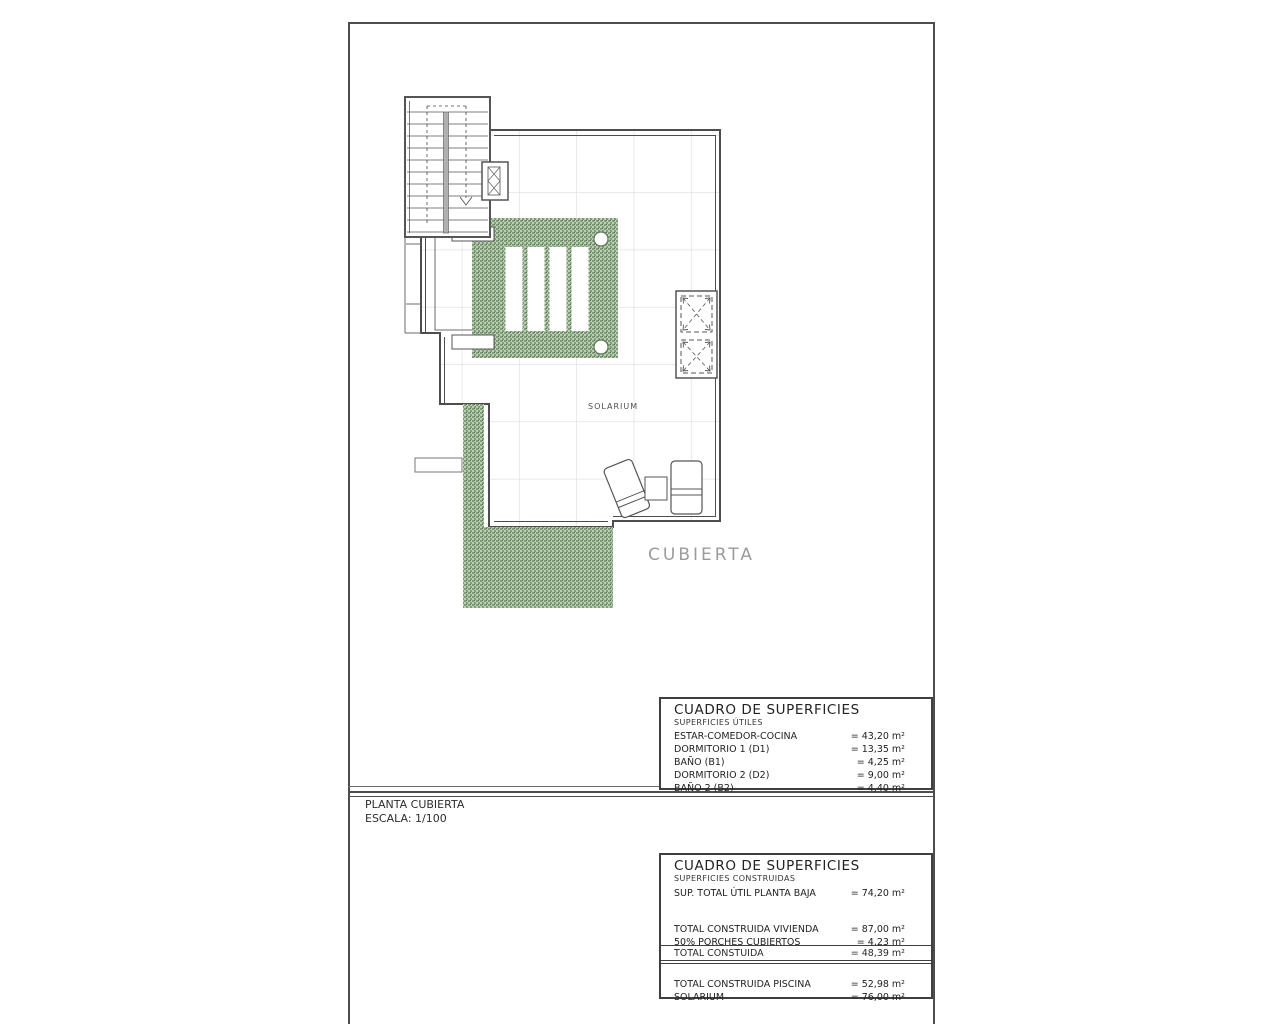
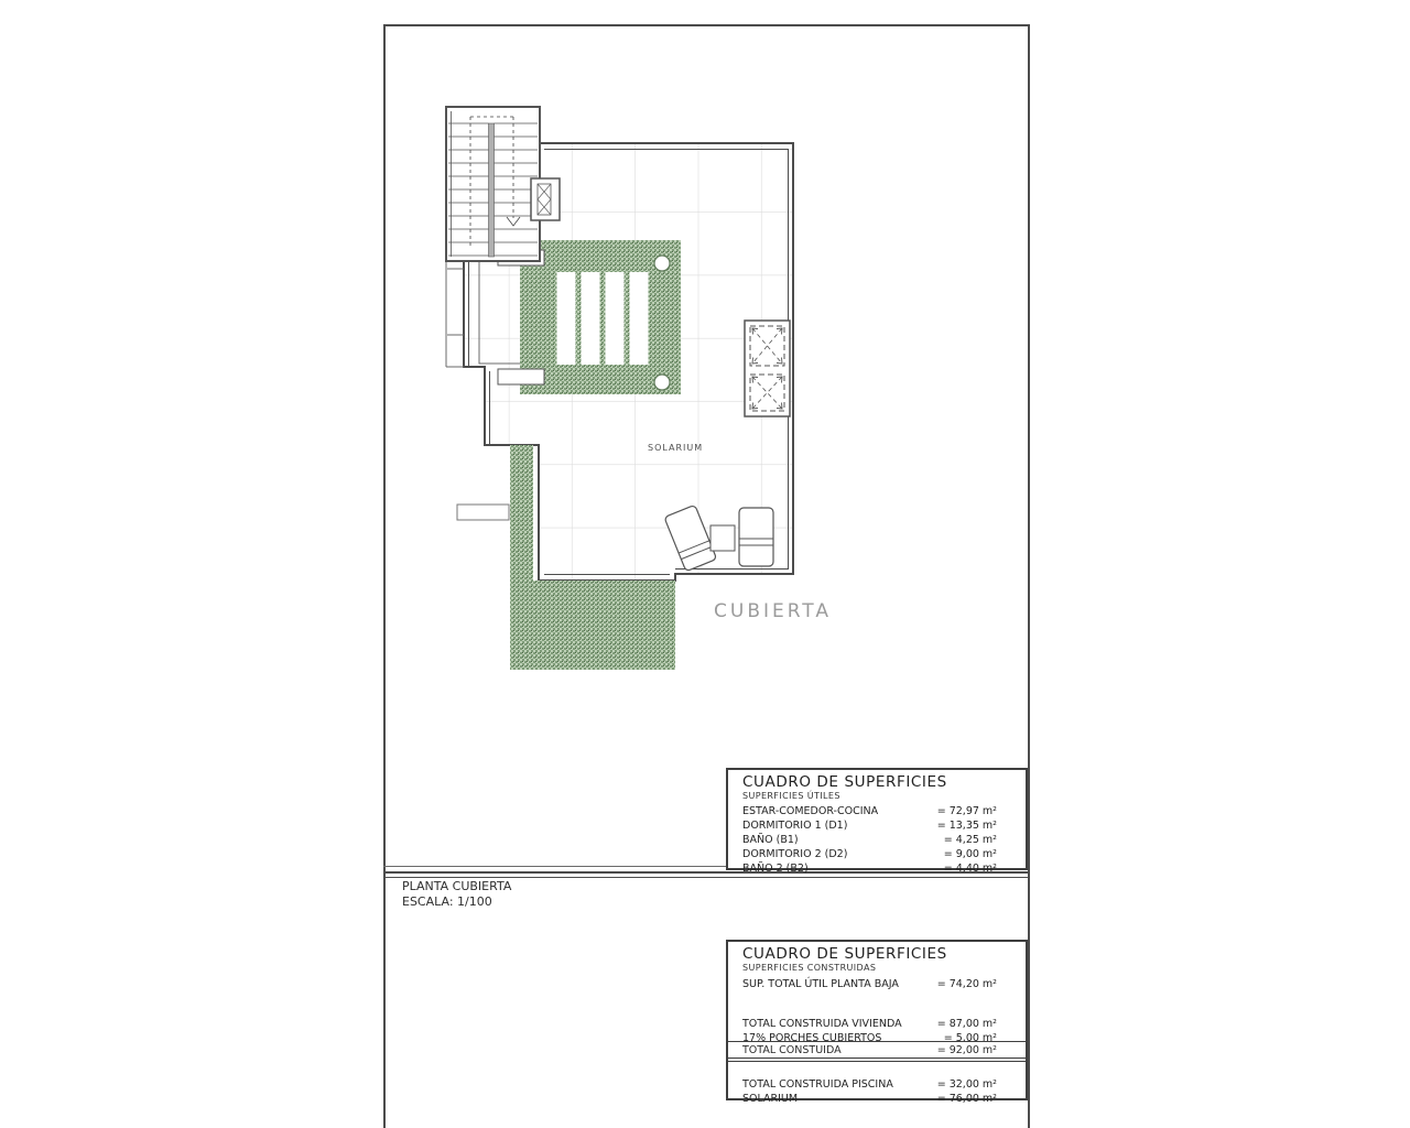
  SOLARIUM
  CUBIERTA
  CUADRO DE SUPERFICIES
  SUPERFICIES ÚTILES
  ESTAR-COMEDOR-COCINA
- = 43,20 m²
+ = 72,97 m²
  DORMITORIO 1 (D1)
  = 13,35 m²
  BAÑO (B1)
  = 4,25 m²
  DORMITORIO 2 (D2)
  = 9,00 m²
  BAÑO 2 (B2)
  = 4,40 m²
  PLANTA CUBIERTA
  ESCALA: 1/100
  CUADRO DE SUPERFICIES
  SUPERFICIES CONSTRUIDAS
  SUP. TOTAL ÚTIL PLANTA BAJA
  = 74,20 m²
  TOTAL CONSTRUIDA VIVIENDA
  = 87,00 m²
- 50% PORCHES CUBIERTOS
+ 17% PORCHES CUBIERTOS
- = 4,23 m²
+ = 5,00 m²
  TOTAL CONSTUIDA
- = 48,39 m²
+ = 92,00 m²
  TOTAL CONSTRUIDA PISCINA
- = 52,98 m²
+ = 32,00 m²
  SOLARIUM
  = 76,00 m²
